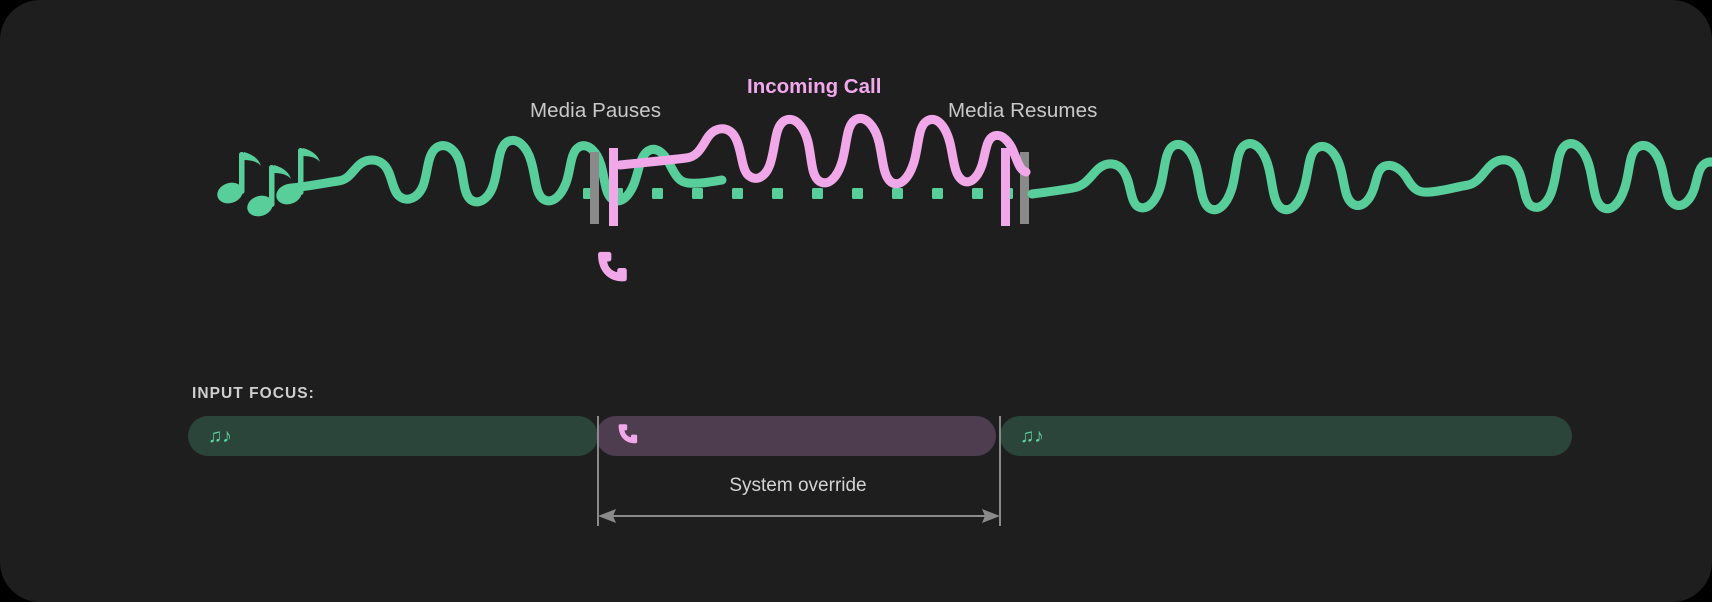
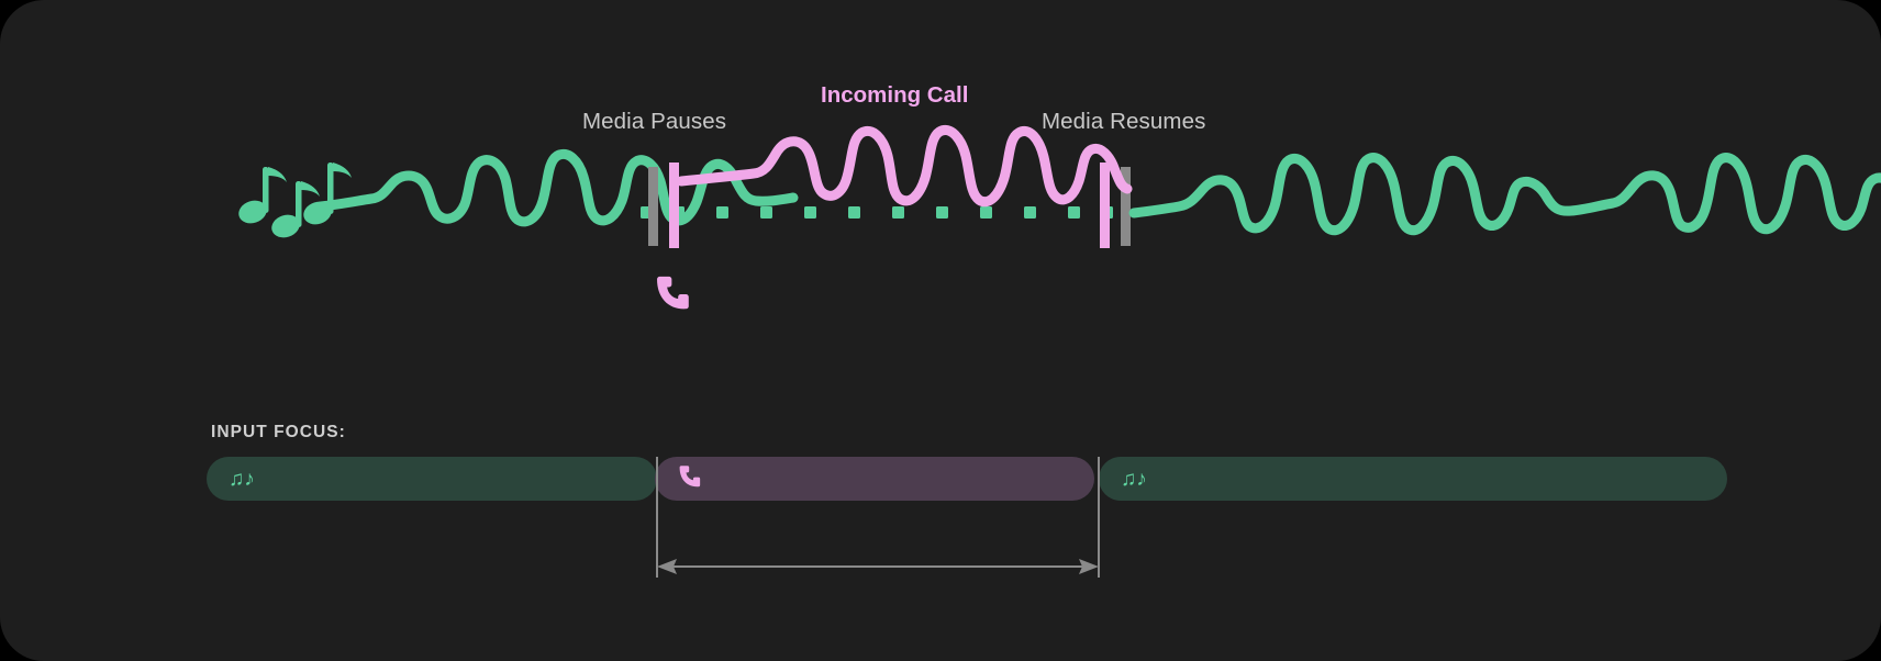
  Media Pauses
  Incoming Call
  Media Resumes
  INPUT FOCUS:
  ♫♪
  ♫♪
- System override
